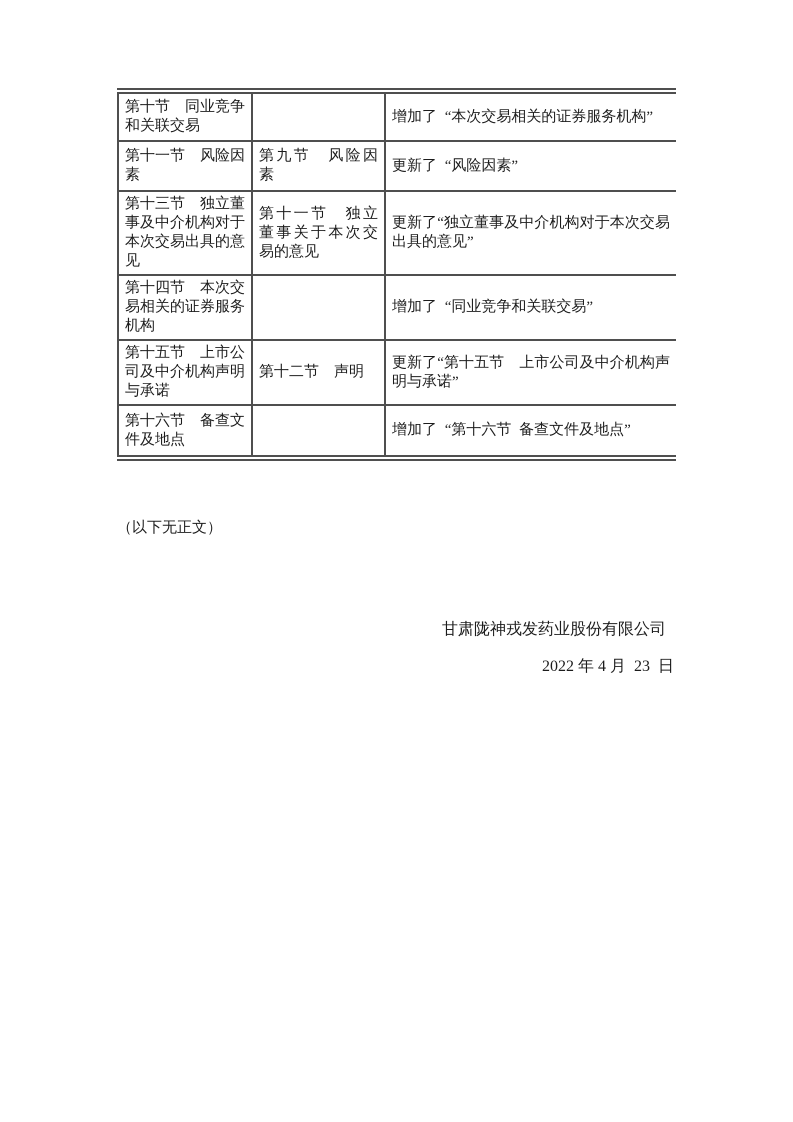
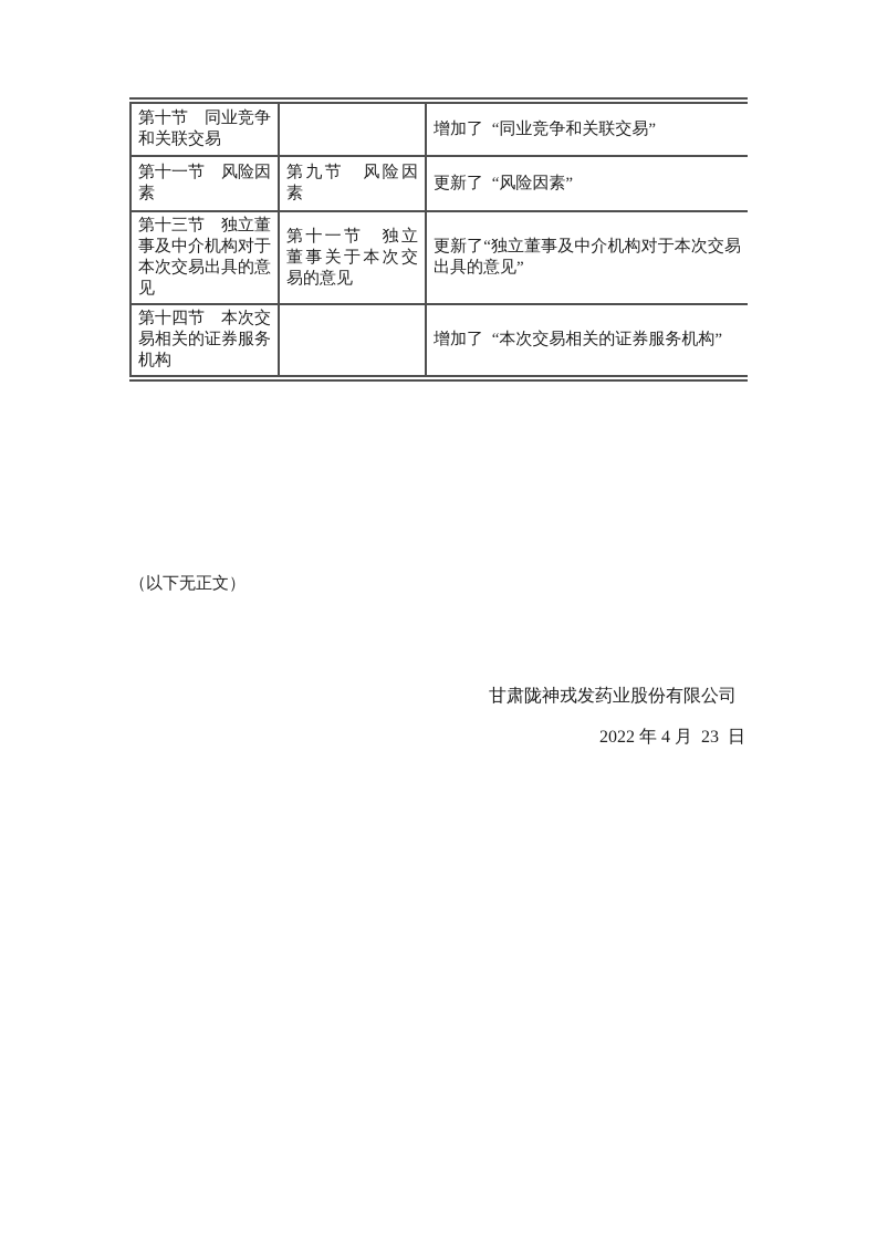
- 第十节 同业竞争和关联交易		增加了 “本次交易相关的证券服务机构”
+ 第十节 同业竞争和关联交易		增加了 “同业竞争和关联交易”
  第十一节 风险因素	第九节 风险因素	更新了 “风险因素”
  第十三节 独立董事及中介机构对于本次交易出具的意见	第十一节 独立董事关于本次交易的意见	更新了“独立董事及中介机构对于本次交易出具的意见”
- 第十四节 本次交易相关的证券服务机构		增加了 “同业竞争和关联交易”
+ 第十四节 本次交易相关的证券服务机构		增加了 “本次交易相关的证券服务机构”
- 第十五节 上市公司及中介机构声明与承诺	第十二节 声明	更新了“第十五节 上市公司及中介机构声明与承诺”
- 第十六节 备查文件及地点		增加了 “第十六节 备查文件及地点”
  （以下无正文）
  甘肃陇神戎发药业股份有限公司
  2022 年 4 月 23 日
